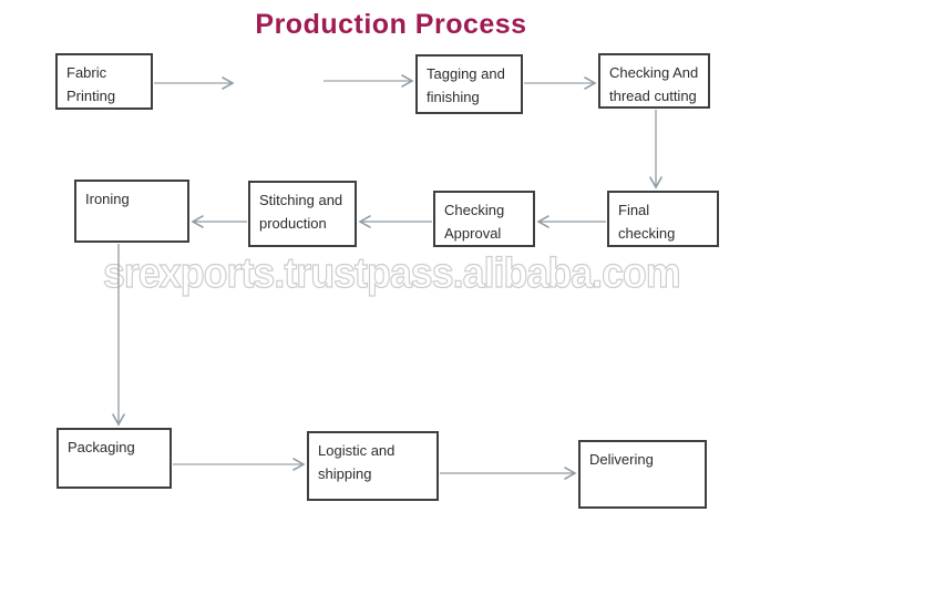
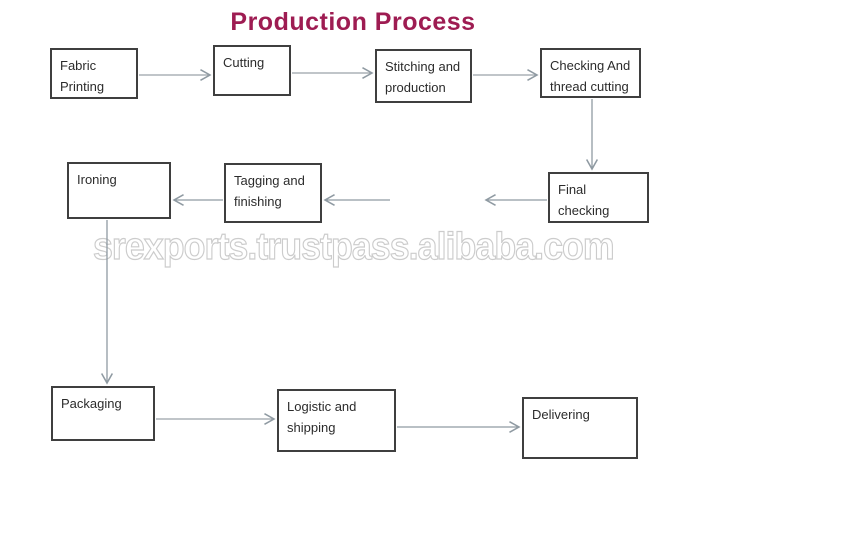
  Production Process
  srexports.trustpass.alibaba.com
  Fabric Printing
+ Cutting
- Tagging and finishing
+ Stitching and production
  Checking And thread cutting
  Final checking
- Checking Approval
- Stitching and production
+ Tagging and finishing
  Ironing
  Packaging
  Logistic and shipping
  Delivering
